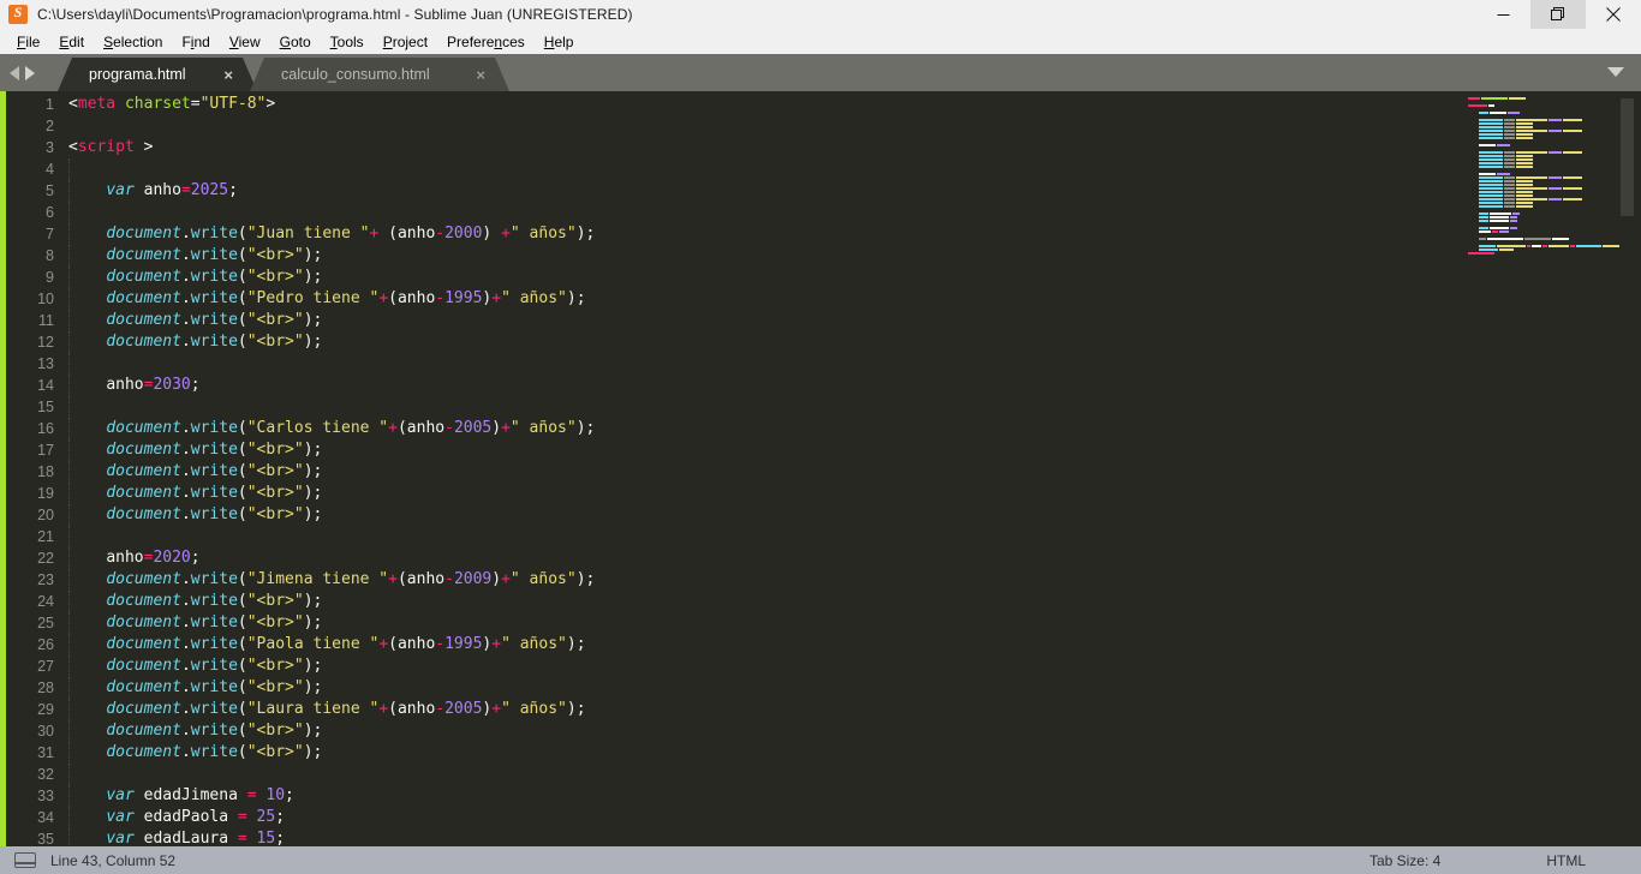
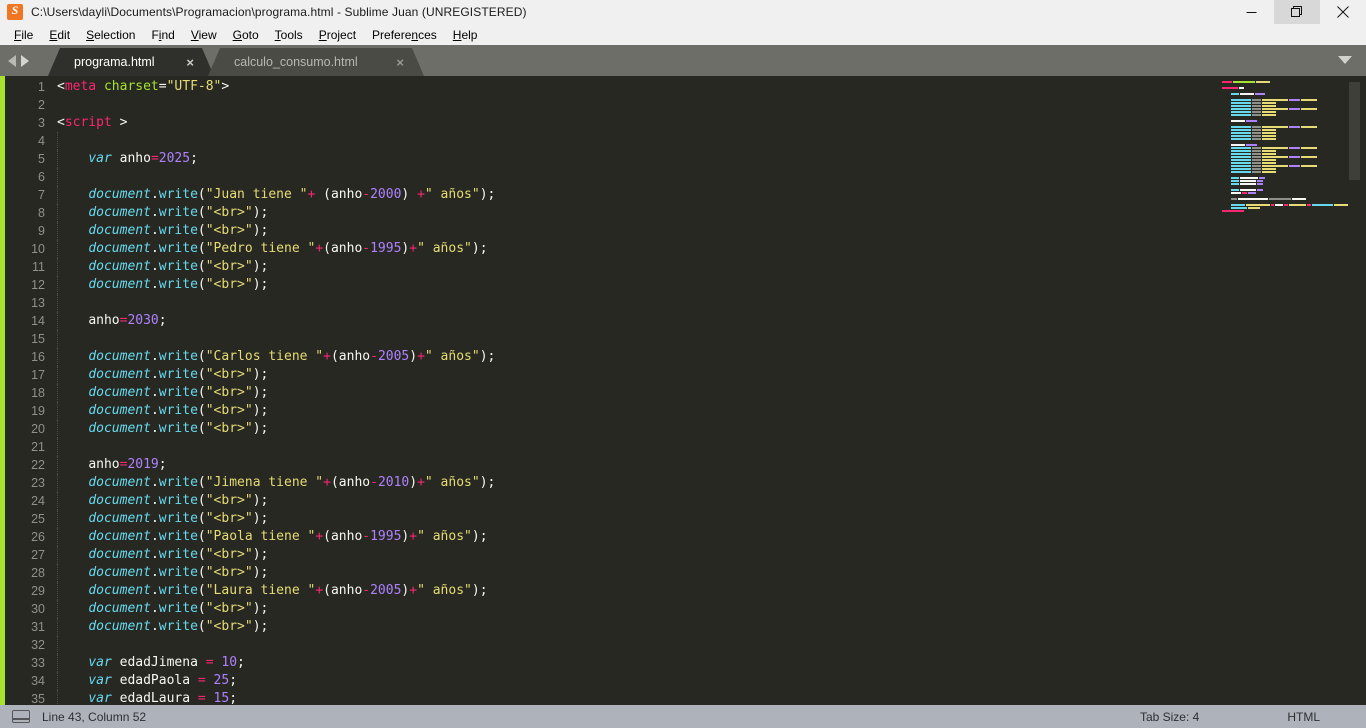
  C:\Users\dayli\Documents\Programacion\programa.html - Sublime Juan (UNREGISTERED)
  File
  Edit
  Selection
  Find
  View
  Goto
  Tools
  Project
  Preferences
  Help
  programa.html
  ×
  calculo_consumo.html
  ×
  1
  <meta charset="UTF-8">
  2
  3
  <script >
  4
  5
  var anho=2025;
  6
  7
  document.write("Juan tiene "+ (anho-2000) +" años");
  8
  document.write("<br>");
  9
  document.write("<br>");
  10
  document.write("Pedro tiene "+(anho-1995)+" años");
  11
  document.write("<br>");
  12
  document.write("<br>");
  13
  14
  anho=2030;
  15
  16
  document.write("Carlos tiene "+(anho-2005)+" años");
  17
  document.write("<br>");
  18
  document.write("<br>");
  19
  document.write("<br>");
  20
  document.write("<br>");
  21
  22
- anho=2020;
+ anho=2019;
  23
- document.write("Jimena tiene "+(anho-2009)+" años");
+ document.write("Jimena tiene "+(anho-2010)+" años");
  24
  document.write("<br>");
  25
  document.write("<br>");
  26
  document.write("Paola tiene "+(anho-1995)+" años");
  27
  document.write("<br>");
  28
  document.write("<br>");
  29
  document.write("Laura tiene "+(anho-2005)+" años");
  30
  document.write("<br>");
  31
  document.write("<br>");
  32
  33
  var edadJimena = 10;
  34
  var edadPaola = 25;
  35
  var edadLaura = 15;
  Line 43, Column 52
  Tab Size: 4
  HTML
